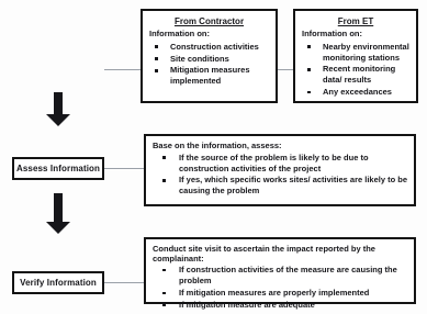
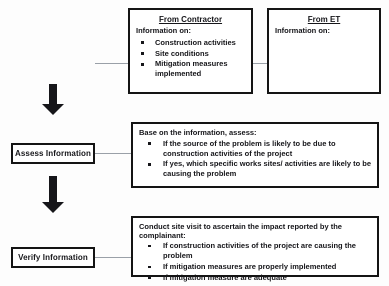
  From Contractor
  Information on:
  Construction activities
  Site conditions
  Mitigation measures implemented
  From ET
  Information on:
- Nearby environmental monitoring stations
- Recent monitoring data/ results
- Any exceedances
  Assess Information
  Base on the information, assess:
  If the source of the problem is likely to be due to construction activities of the project
  If yes, which specific works sites/ activities are likely to be causing the problem
  Verify Information
  Conduct site visit to ascertain the impact reported by the complainant:
- If construction activities of the measure are causing the problem
+ If construction activities of the project are causing the problem
  If mitigation measures are properly implemented
  If mitigation measure are adequate
